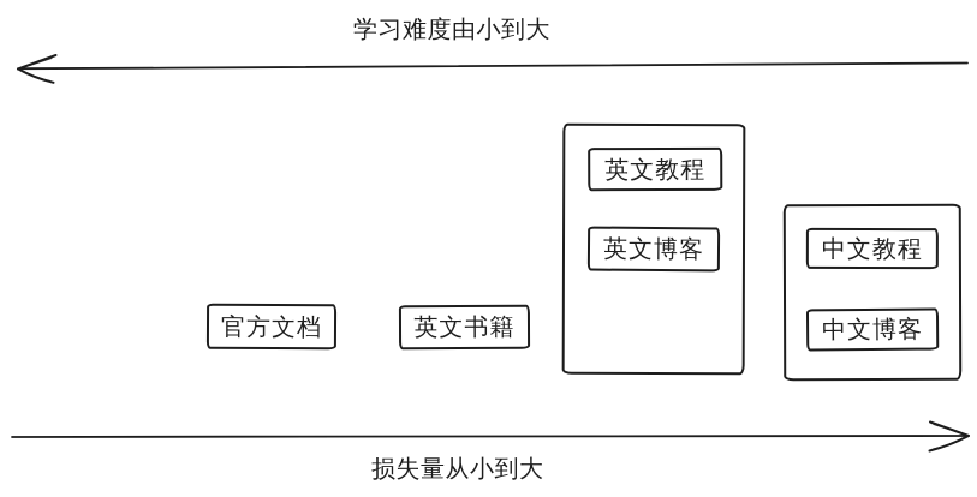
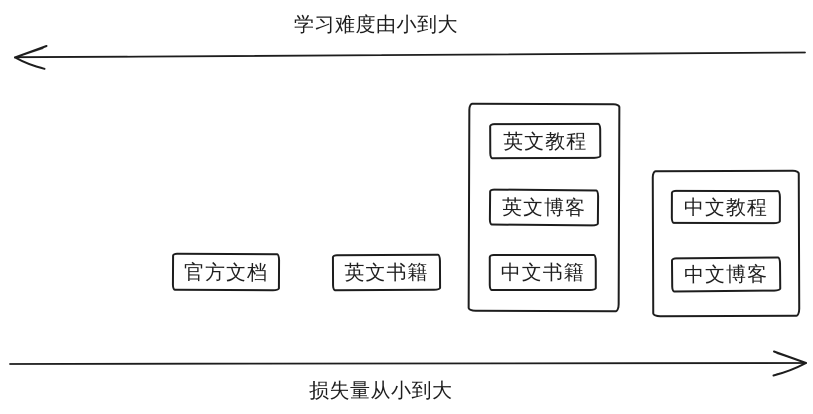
  学习难度由小到大
  损失量从小到大
  官方文档
  英文书籍
  英文教程
  英文博客
+ 中文书籍
  中文教程
  中文博客
